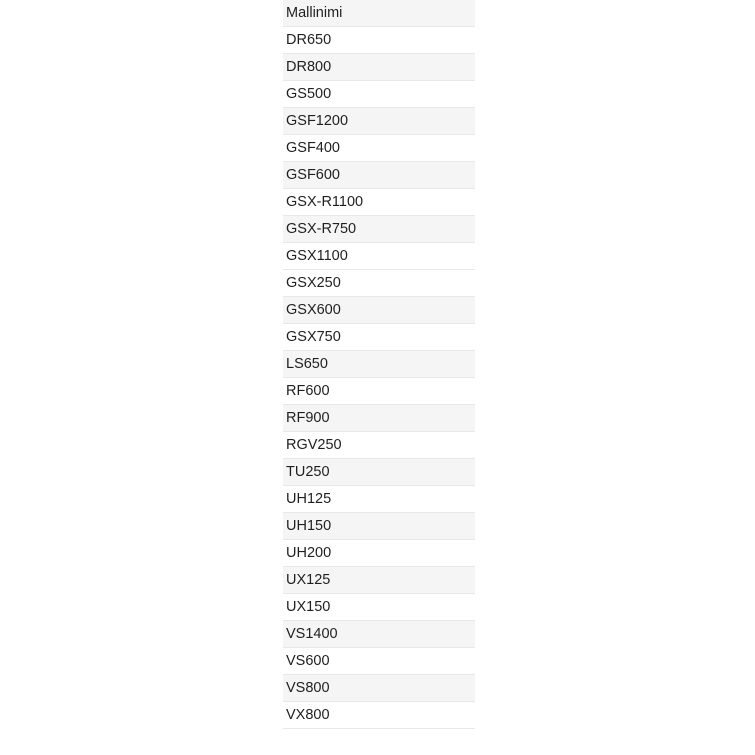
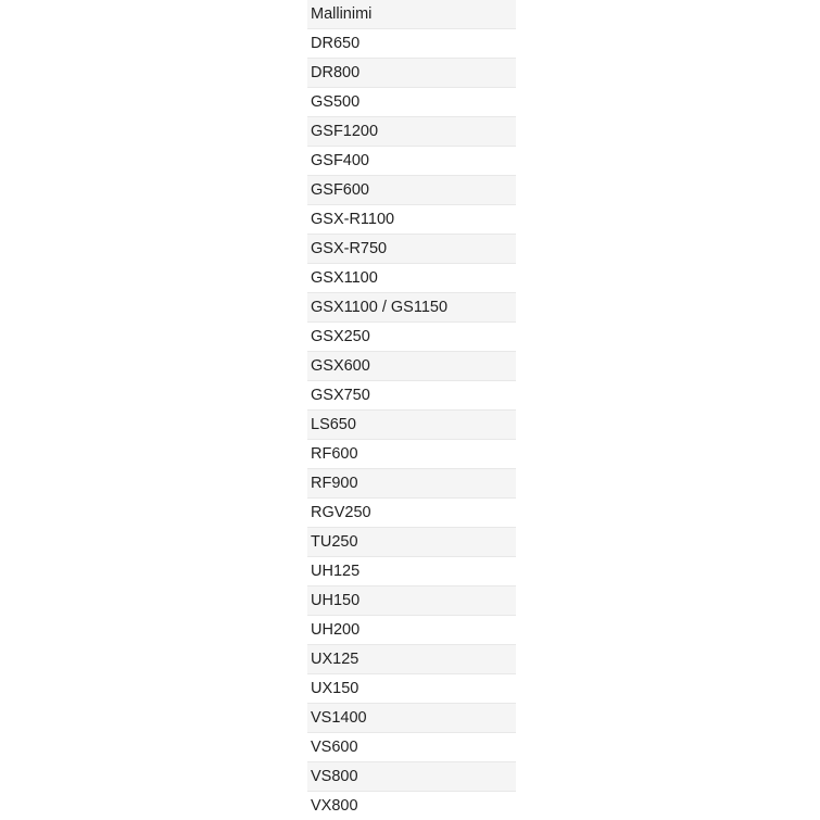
  Mallinimi
  DR650
  DR800
  GS500
  GSF1200
  GSF400
  GSF600
  GSX-R1100
  GSX-R750
  GSX1100
+ GSX1100 / GS1150
  GSX250
  GSX600
  GSX750
  LS650
  RF600
  RF900
  RGV250
  TU250
  UH125
  UH150
  UH200
  UX125
  UX150
  VS1400
  VS600
  VS800
  VX800
